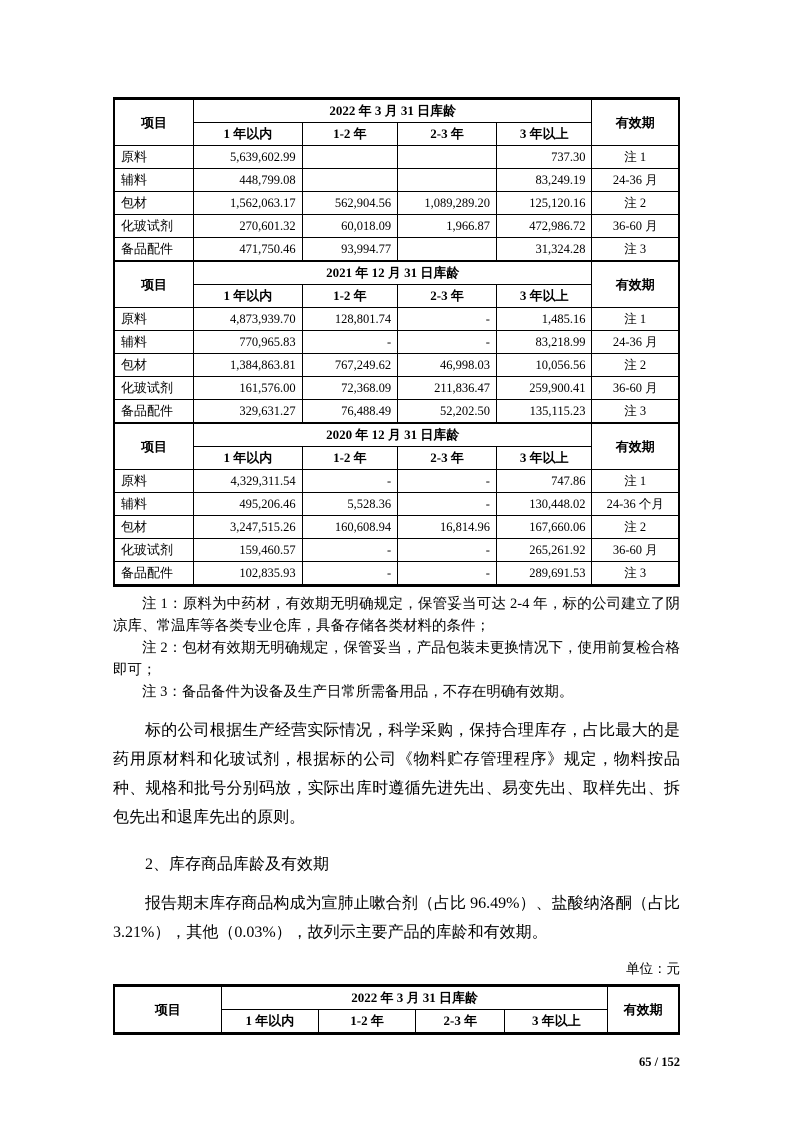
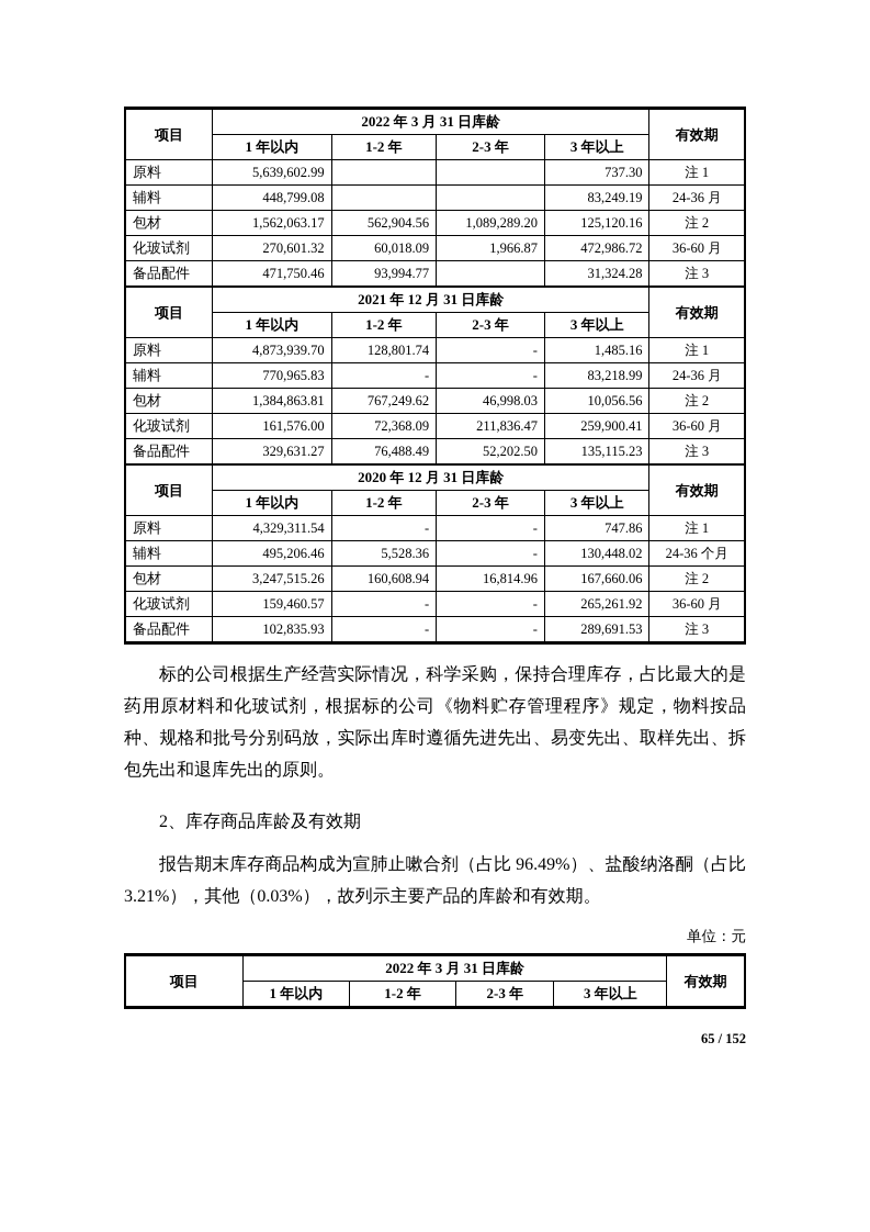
  项目	2022 年 3 月 31 日库龄	有效期
  1 年以内	1-2 年	2-3 年	3 年以上
  原料	5,639,602.99			737.30	注 1
  辅料	448,799.08			83,249.19	24-36 月
  包材	1,562,063.17	562,904.56	1,089,289.20	125,120.16	注 2
  化玻试剂	270,601.32	60,018.09	1,966.87	472,986.72	36-60 月
  备品配件	471,750.46	93,994.77		31,324.28	注 3
  项目	2021 年 12 月 31 日库龄	有效期
  1 年以内	1-2 年	2-3 年	3 年以上
  原料	4,873,939.70	128,801.74	-	1,485.16	注 1
  辅料	770,965.83	-	-	83,218.99	24-36 月
  包材	1,384,863.81	767,249.62	46,998.03	10,056.56	注 2
  化玻试剂	161,576.00	72,368.09	211,836.47	259,900.41	36-60 月
  备品配件	329,631.27	76,488.49	52,202.50	135,115.23	注 3
  项目	2020 年 12 月 31 日库龄	有效期
  1 年以内	1-2 年	2-3 年	3 年以上
  原料	4,329,311.54	-	-	747.86	注 1
  辅料	495,206.46	5,528.36	-	130,448.02	24-36 个月
  包材	3,247,515.26	160,608.94	16,814.96	167,660.06	注 2
  化玻试剂	159,460.57	-	-	265,261.92	36-60 月
  备品配件	102,835.93	-	-	289,691.53	注 3
- 注 1：原料为中药材，有效期无明确规定，保管妥当可达 2-4 年，标的公司建立了阴凉库、常温库等各类专业仓库，具备存储各类材料的条件；
- 注 2：包材有效期无明确规定，保管妥当，产品包装未更换情况下，使用前复检合格即可；
- 注 3：备品备件为设备及生产日常所需备用品，不存在明确有效期。
  标的公司根据生产经营实际情况，科学采购，保持合理库存，占比最大的是药用原材料和化玻试剂，根据标的公司《物料贮存管理程序》规定，物料按品种、规格和批号分别码放，实际出库时遵循先进先出、易变先出、取样先出、拆包先出和退库先出的原则。
  2、库存商品库龄及有效期
  报告期末库存商品构成为宣肺止嗽合剂（占比 96.49%）、盐酸纳洛酮（占比 3.21%），其他（0.03%），故列示主要产品的库龄和有效期。
  单位：元
  项目	2022 年 3 月 31 日库龄	有效期
  1 年以内	1-2 年	2-3 年	3 年以上
  65 / 152
